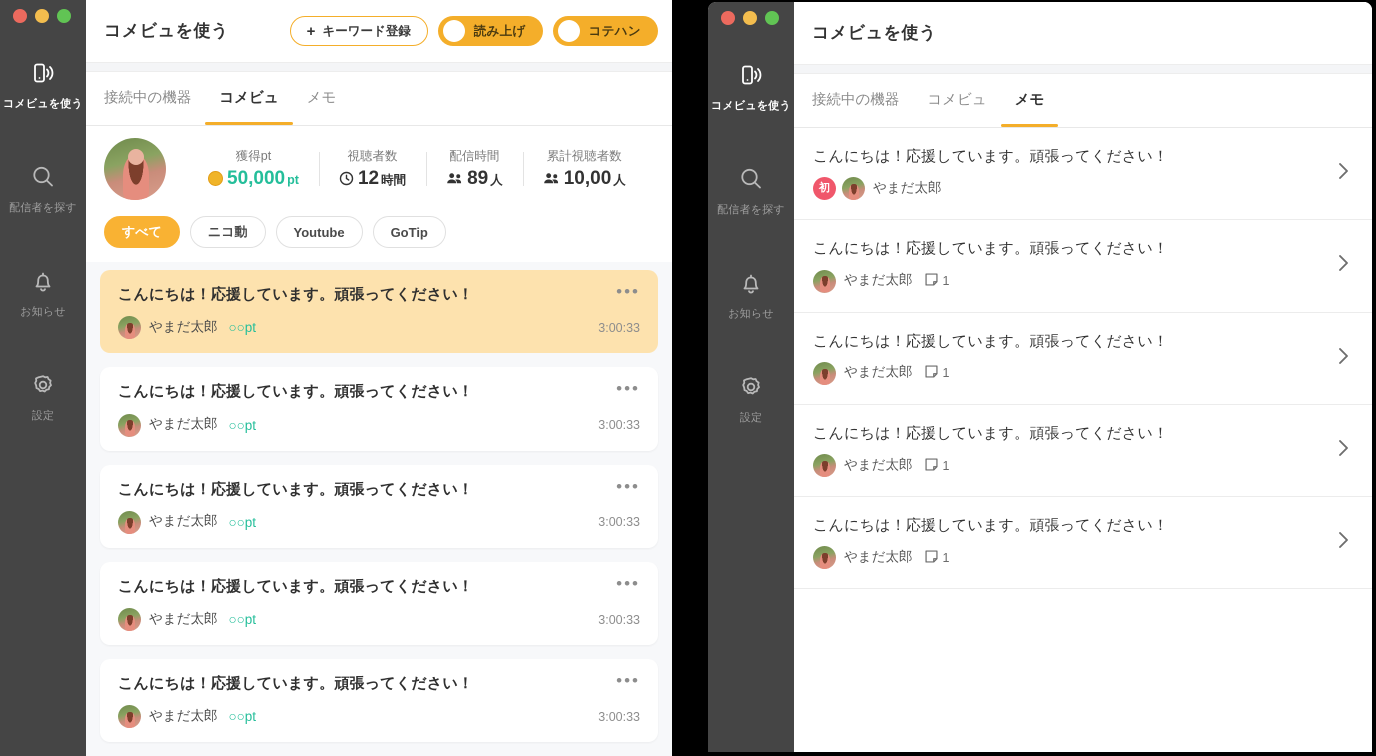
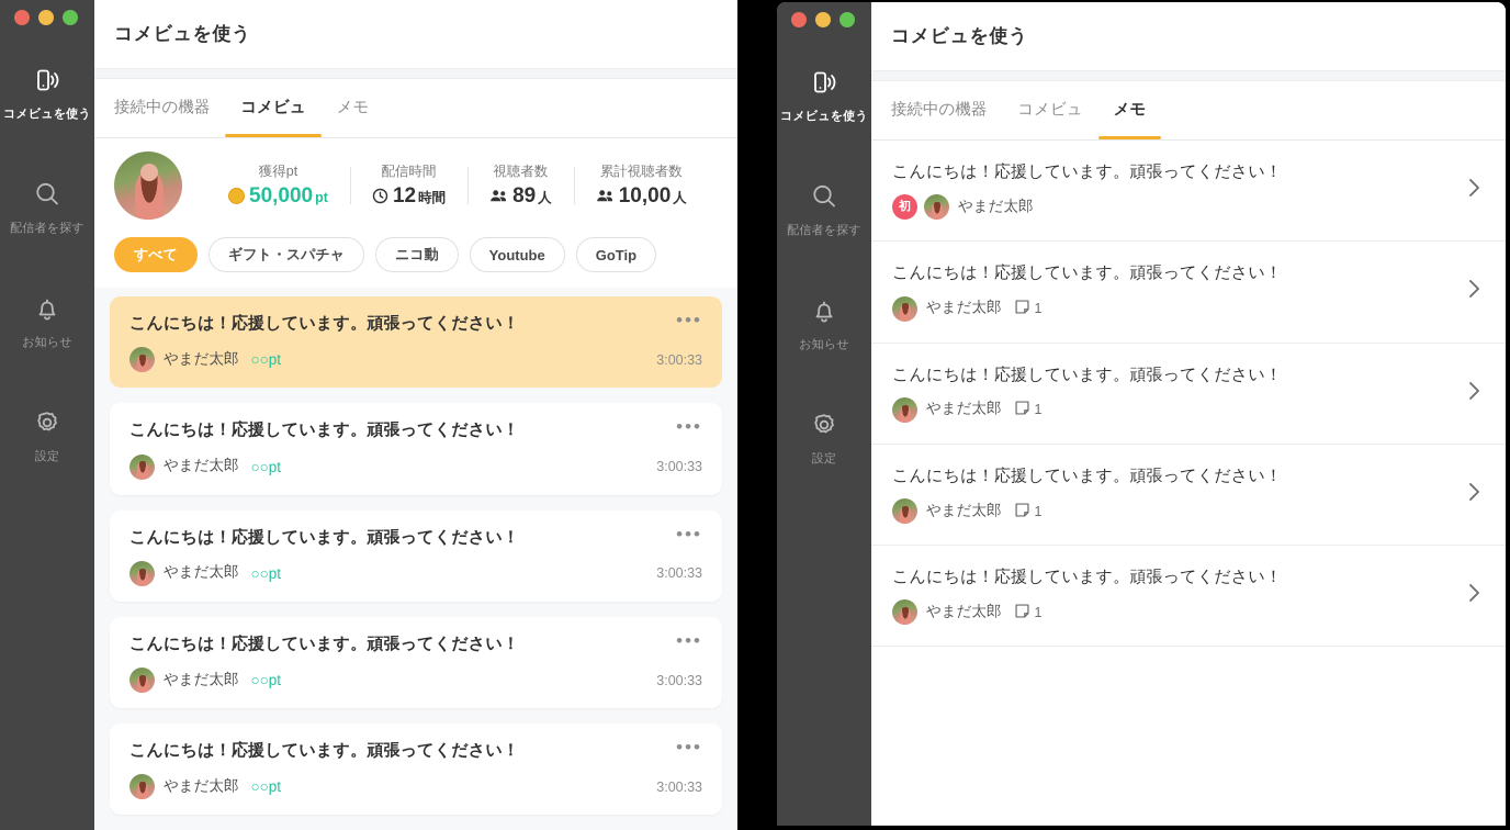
  コメビュを使う
  配信者を探す
  お知らせ
  設定
  コメビュを使う
- +
- キーワード登録
- 読み上げ
- コテハン
  接続中の機器
  コメビュ
  メモ
  獲得pt
  50,000
  pt
- 視聴者数
+ 配信時間
  12
  時間
- 配信時間
+ 視聴者数
  89
  人
  累計視聴者数
  10,00
  人
  すべて
+ ギフト・スパチャ
  ニコ動
  Youtube
  GoTip
  こんにちは！応援しています。頑張ってください！
  •••
  やまだ太郎
  ○○pt
  3:00:33
  こんにちは！応援しています。頑張ってください！
  •••
  やまだ太郎
  ○○pt
  3:00:33
  こんにちは！応援しています。頑張ってください！
  •••
  やまだ太郎
  ○○pt
  3:00:33
  こんにちは！応援しています。頑張ってください！
  •••
  やまだ太郎
  ○○pt
  3:00:33
  こんにちは！応援しています。頑張ってください！
  •••
  やまだ太郎
  ○○pt
  3:00:33
  コメビュを使う
  配信者を探す
  お知らせ
  設定
  コメビュを使う
  接続中の機器
  コメビュ
  メモ
  こんにちは！応援しています。頑張ってください！
  初
  やまだ太郎
  こんにちは！応援しています。頑張ってください！
  やまだ太郎
  1
  こんにちは！応援しています。頑張ってください！
  やまだ太郎
  1
  こんにちは！応援しています。頑張ってください！
  やまだ太郎
  1
  こんにちは！応援しています。頑張ってください！
  やまだ太郎
  1
